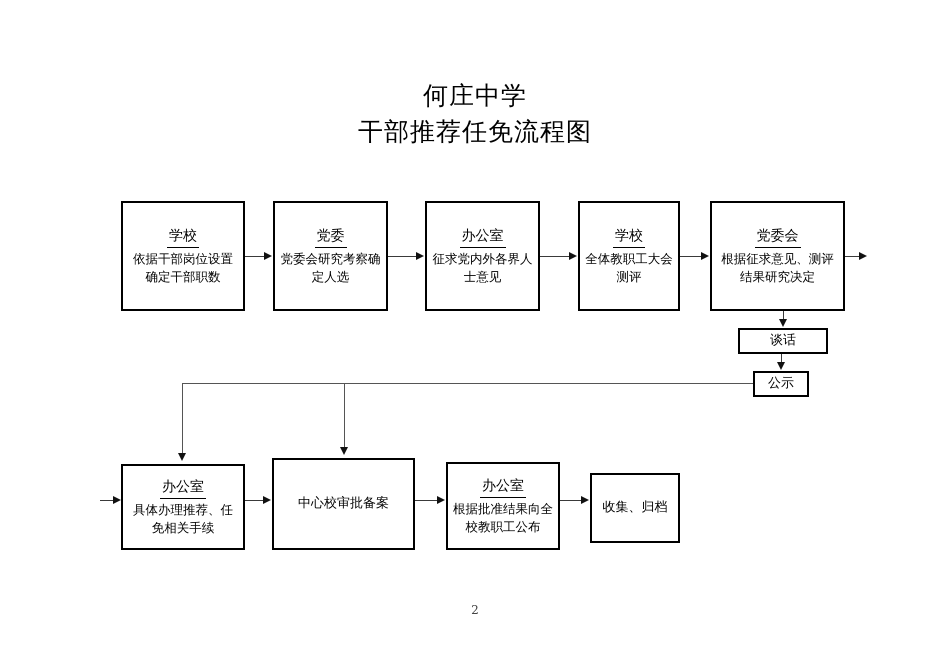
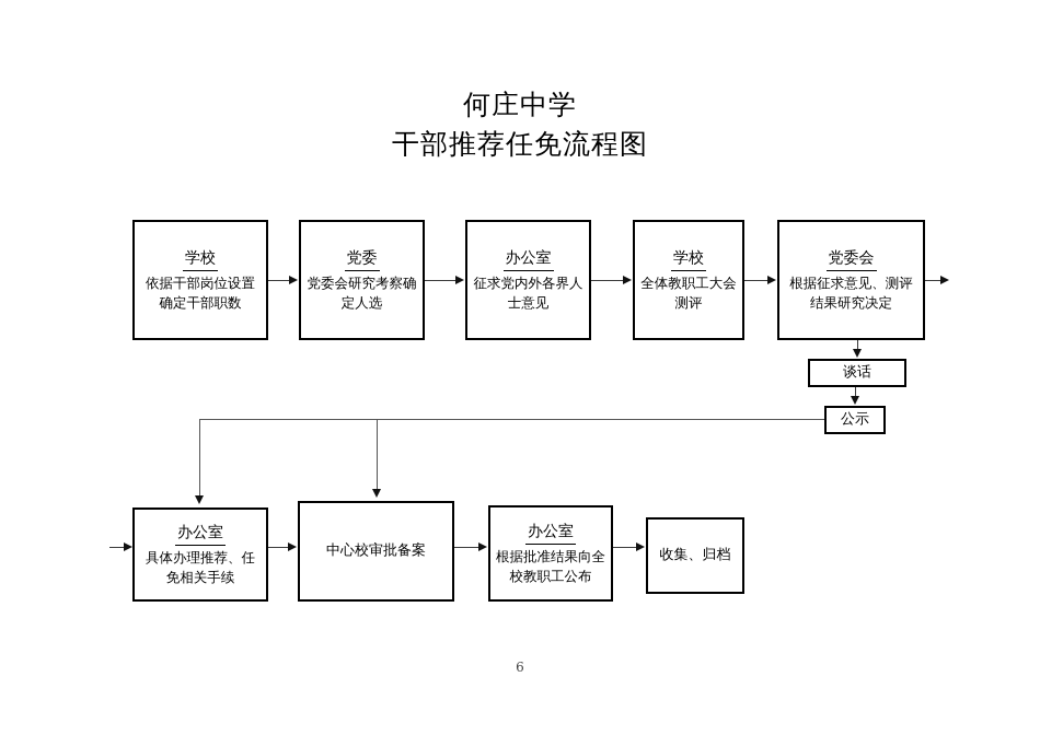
  何庄中学
  干部推荐任免流程图
  学校
  依据干部岗位设置确定干部职数
  党委
  党委会研究考察确定人选
  办公室
  征求党内外各界人士意见
  学校
  全体教职工大会测评
  党委会
  根据征求意见、测评结果研究决定
  谈话
  公示
  办公室
  具体办理推荐、任免相关手续
  中心校审批备案
  办公室
  根据批准结果向全校教职工公布
  收集、归档
- 2
+ 6
